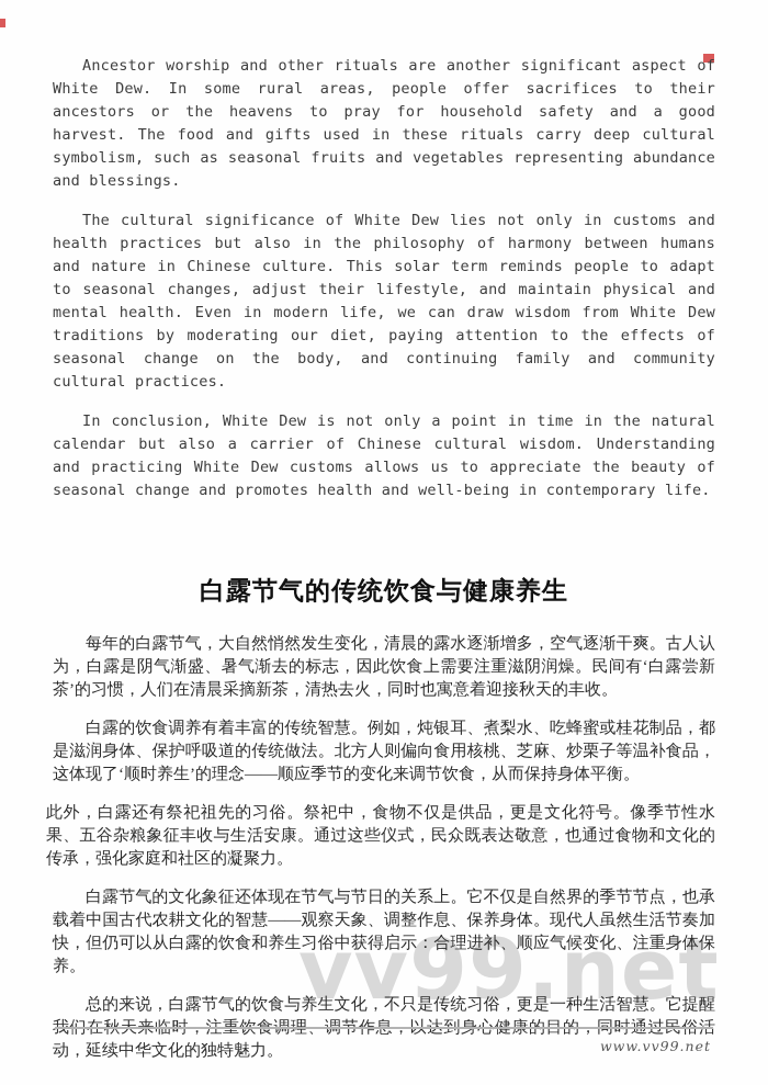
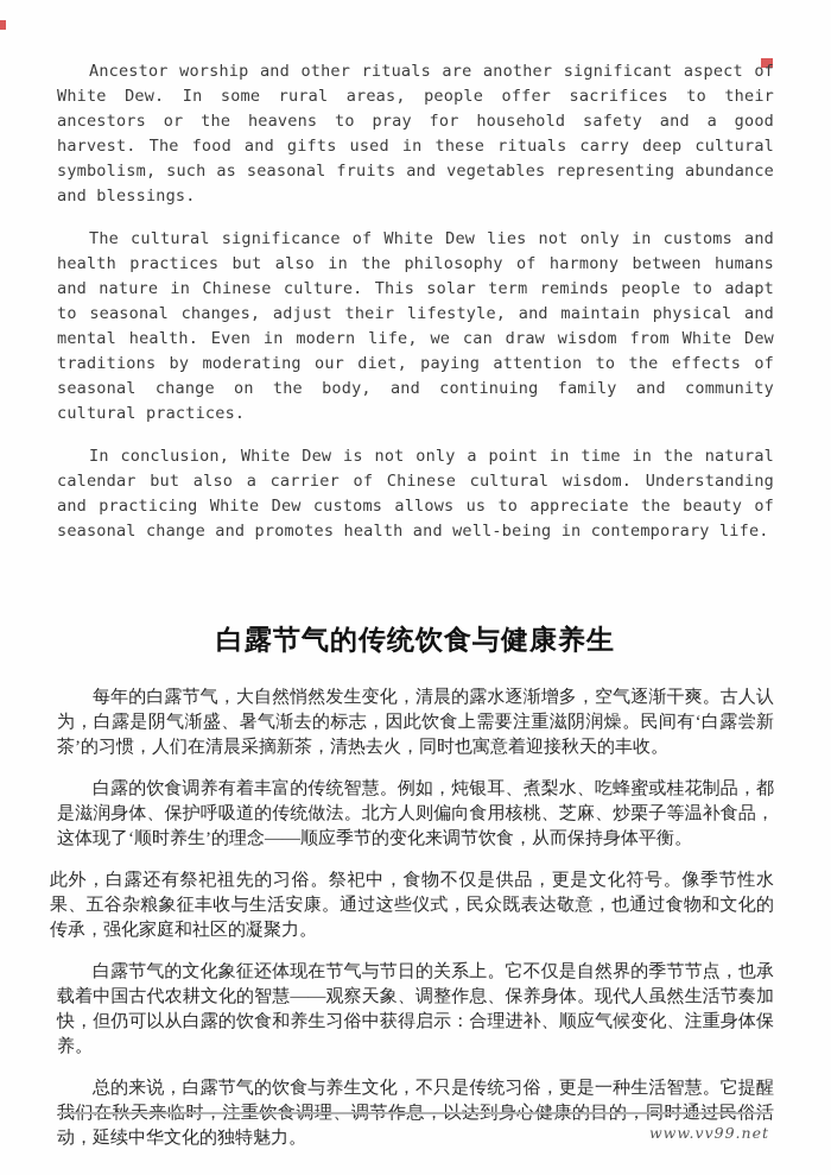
- vv99.net
  Ancestor worship and other rituals are another significant aspect of White Dew. In some rural areas, people offer sacrifices to their ancestors or the heavens to pray for household safety and a good harvest. The food and gifts used in these rituals carry deep cultural symbolism, such as seasonal fruits and vegetables representing abundance and blessings.
  The cultural significance of White Dew lies not only in customs and health practices but also in the philosophy of harmony between humans and nature in Chinese culture. This solar term reminds people to adapt to seasonal changes, adjust their lifestyle, and maintain physical and mental health. Even in modern life, we can draw wisdom from White Dew traditions by moderating our diet, paying attention to the effects of seasonal change on the body, and continuing family and community cultural practices.
  In conclusion, White Dew is not only a point in time in the natural calendar but also a carrier of Chinese cultural wisdom. Understanding and practicing White Dew customs allows us to appreciate the beauty of seasonal change and promotes health and well-being in contemporary life.
  白露节气的传统饮食与健康养生
  每年的白露节气，大自然悄然发生变化，清晨的露水逐渐增多，空气逐渐干爽。古人认为，白露是阴气渐盛、暑气渐去的标志，因此饮食上需要注重滋阴润燥。民间有‘白露尝新茶’的习惯，人们在清晨采摘新茶，清热去火，同时也寓意着迎接秋天的丰收。
  白露的饮食调养有着丰富的传统智慧。例如，炖银耳、煮梨水、吃蜂蜜或桂花制品，都是滋润身体、保护呼吸道的传统做法。北方人则偏向食用核桃、芝麻、炒栗子等温补食品，这体现了‘顺时养生’的理念——顺应季节的变化来调节饮食，从而保持身体平衡。
  此外，白露还有祭祀祖先的习俗。祭祀中，食物不仅是供品，更是文化符号。像季节性水果、五谷杂粮象征丰收与生活安康。通过这些仪式，民众既表达敬意，也通过食物和文化的传承，强化家庭和社区的凝聚力。
  白露节气的文化象征还体现在节气与节日的关系上。它不仅是自然界的季节节点，也承载着中国古代农耕文化的智慧——观察天象、调整作息、保养身体。现代人虽然生活节奏加快，但仍可以从白露的饮食和养生习俗中获得启示：合理进补、顺应气候变化、注重身体保养。
  www.vv99.net
